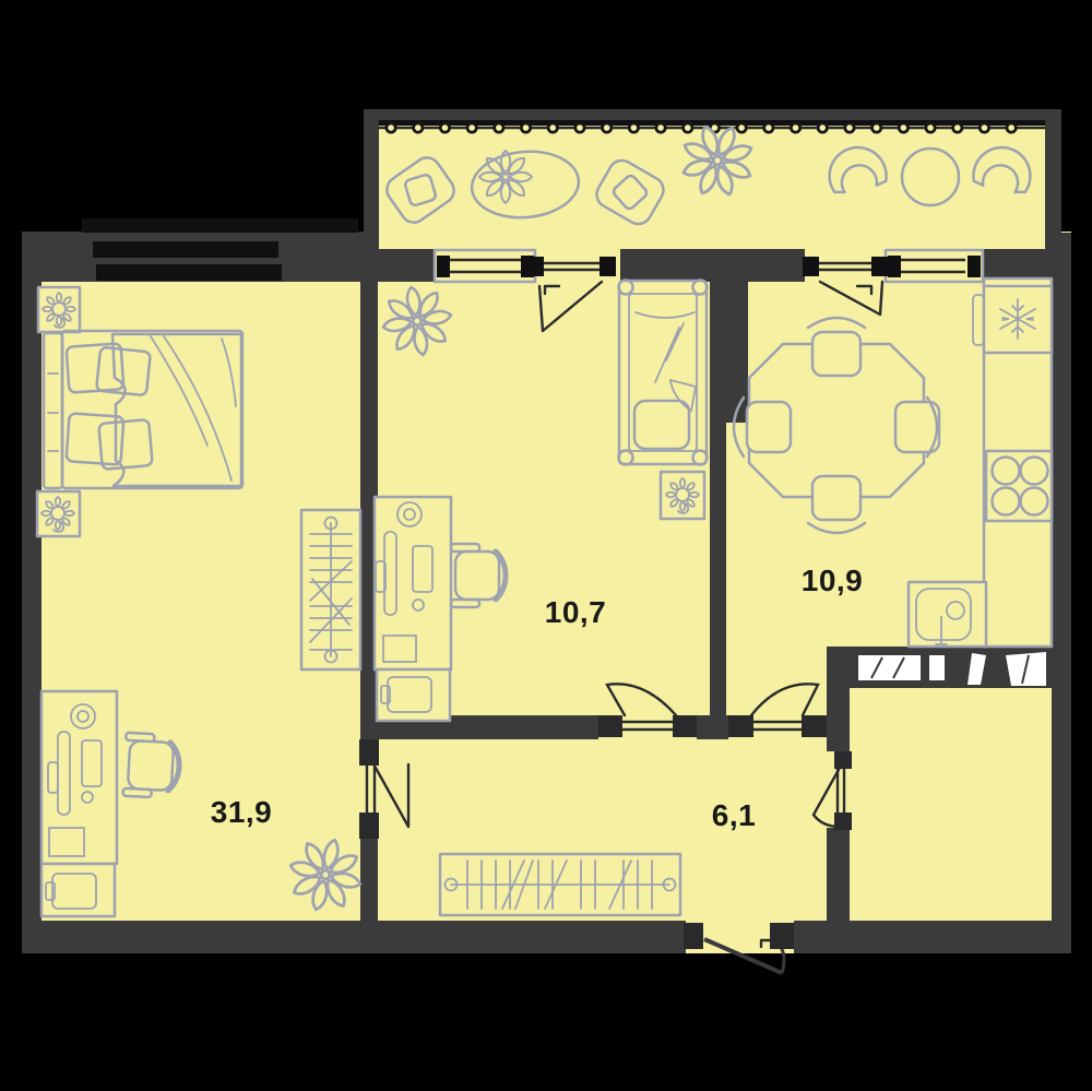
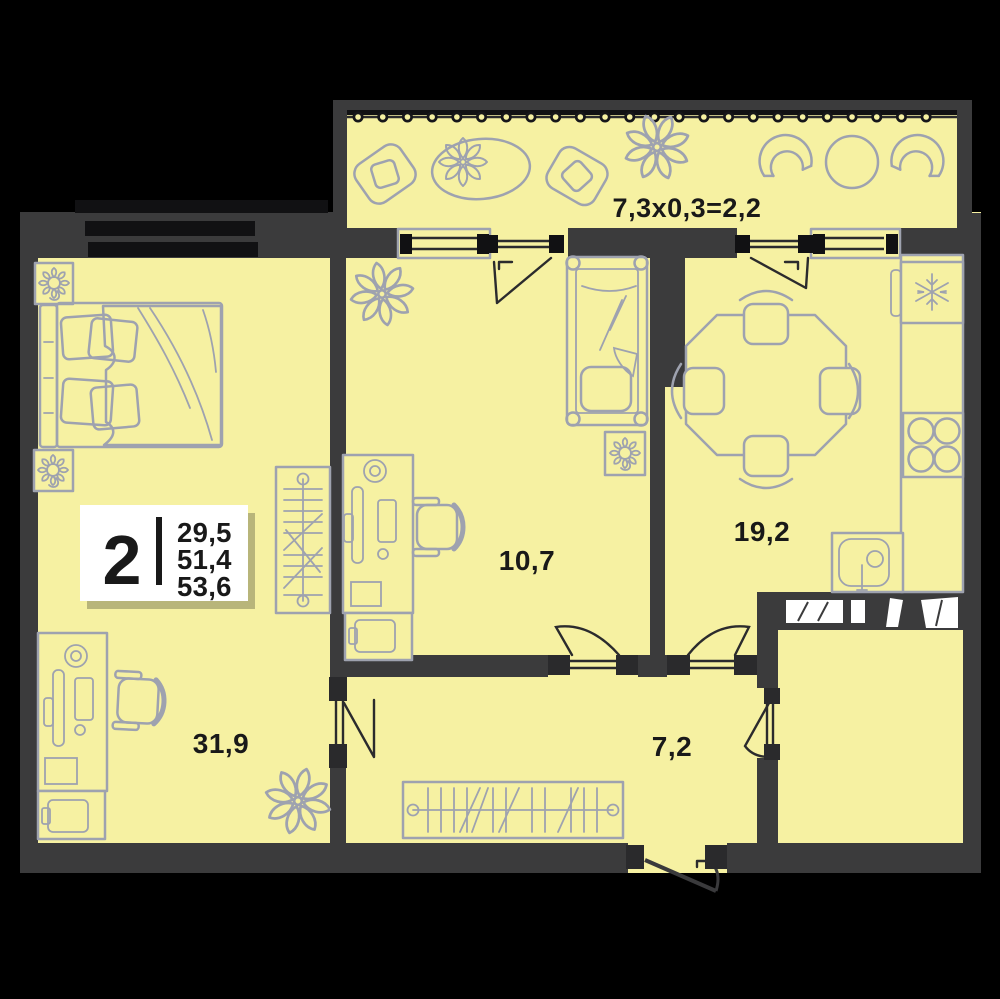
  31,9
  10,7
- 10,9
+ 19,2
- 6,1
+ 7,2
+ 7,3x0,3=2,2
+ 2
+ 29,5
+ 51,4
+ 53,6
